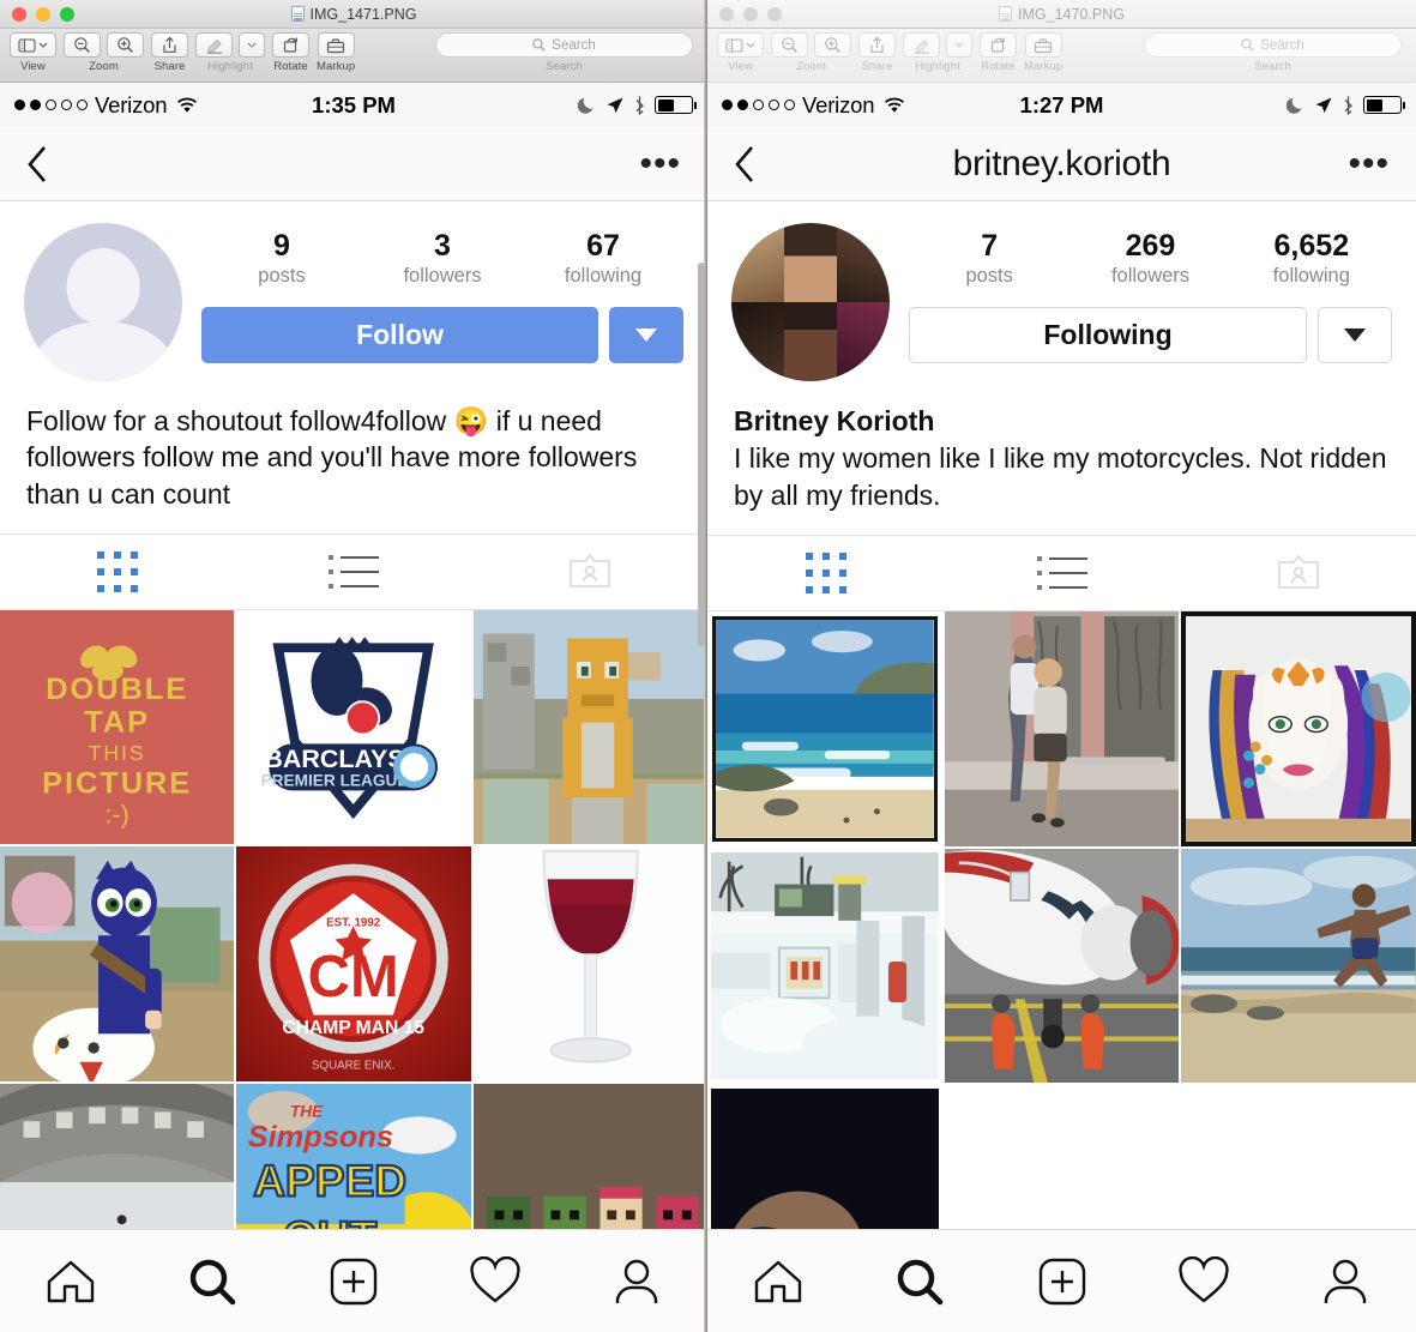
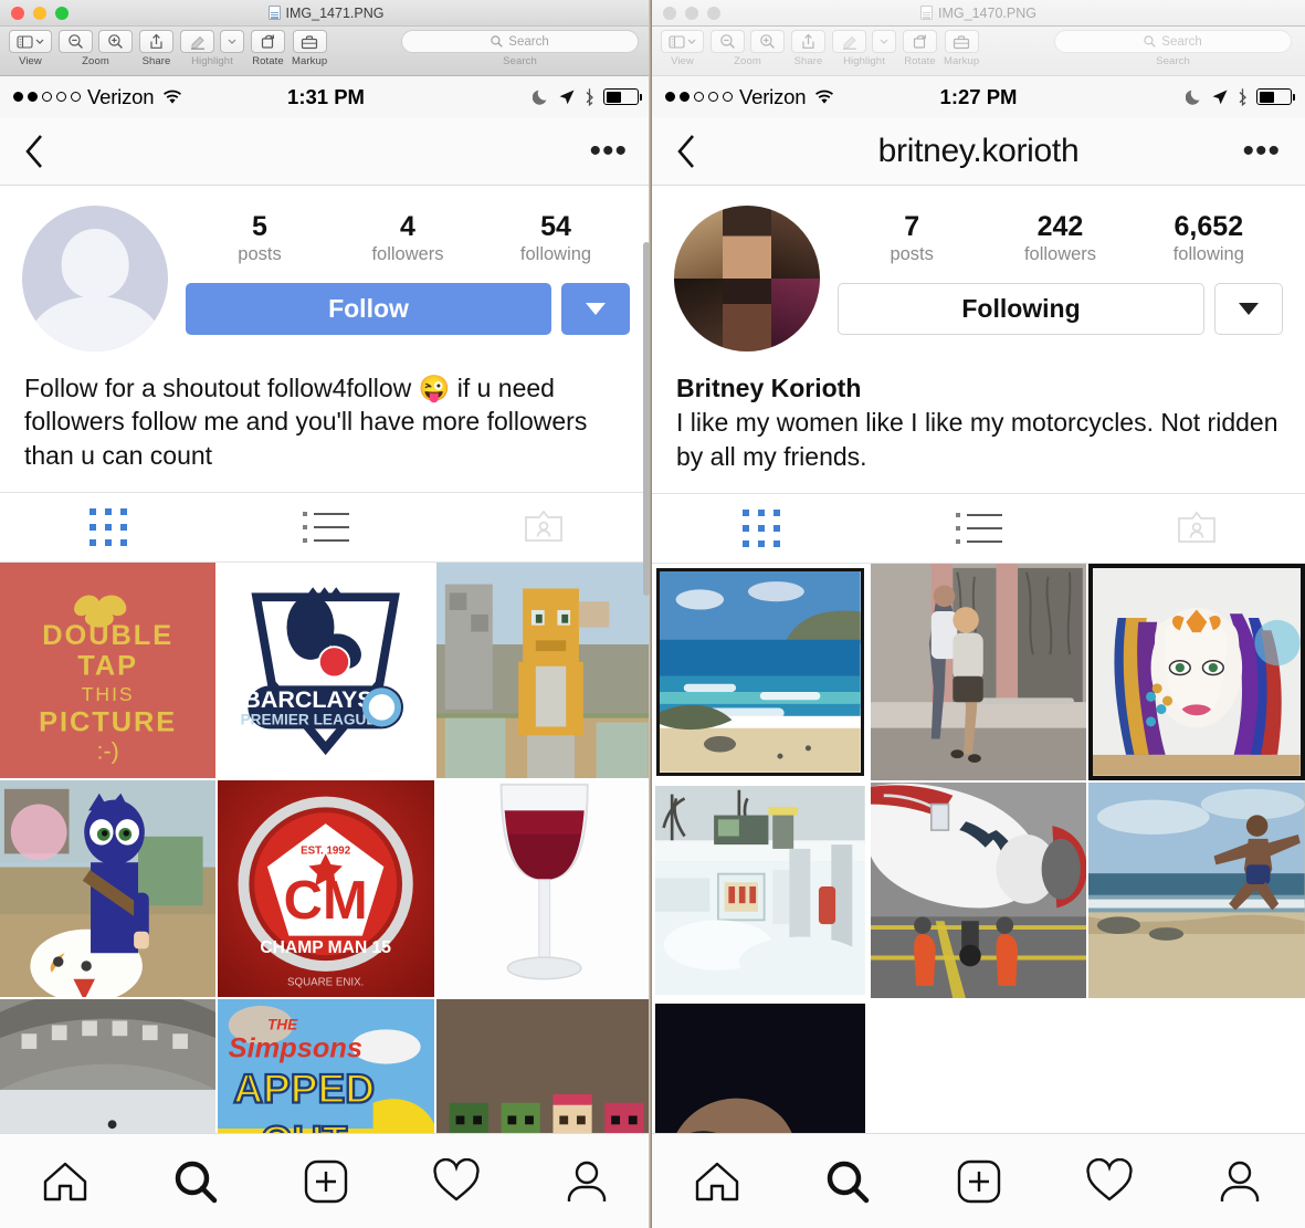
  IMG_1471.PNG
  View
  Zoom
  Share
  Highlight
  Rotate
  Markup
  Search
  Search
  Verizon
- 1:35 PM
+ 1:31 PM
  •••
- 9
+ 5
  posts
- 3
+ 4
  followers
- 67
+ 54
  following
  Follow
  Follow for a shoutout follow4follow 😜 if u need followers follow me and you'll have more followers than u can count
  DOUBLE
  TAP
  THIS
  PICTURE
  :-)
  BARCLAY
  PREMIER LEAGU
  EST. 1992
  CM
  CHAMP MAN 15
  SQUARE ENIX.
  THE
  Simpsons
  APPED
  IMG_1470.PNG
  View
  Zoom
  Share
  Highlight
  Rotate
  Markup
  Search
  Search
  Verizon
  1:27 PM
  britney.korioth
  •••
  7
  posts
- 269
+ 242
  followers
  6,652
  following
  Following
  Britney Korioth
  I like my women like I like my motorcycles. Not ridden by all my friends.
